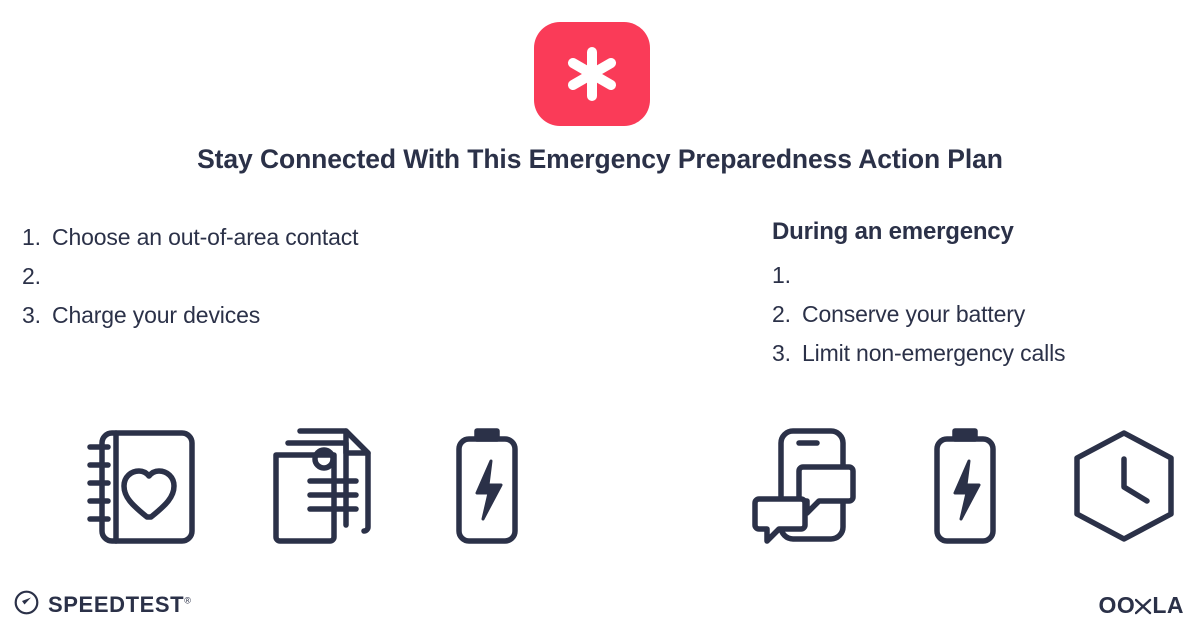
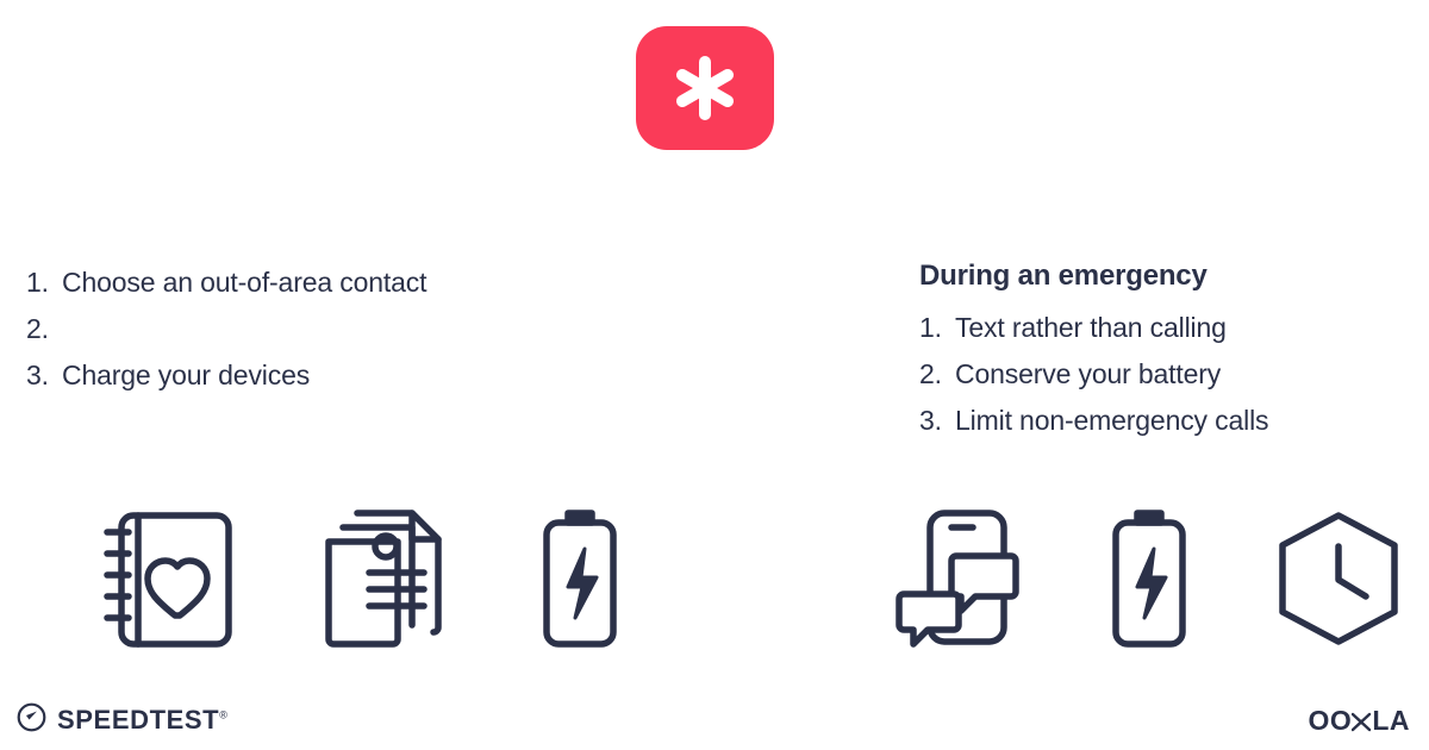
- Stay Connected With This Emergency Preparedness Action Plan
  1.
  Choose an out-of-area contact
  2.
  3.
  Charge your devices
  During an emergency
  1.
+ Text rather than calling
  2.
  Conserve your battery
  3.
  Limit non-emergency calls
  SPEEDTEST®
  OO LA
